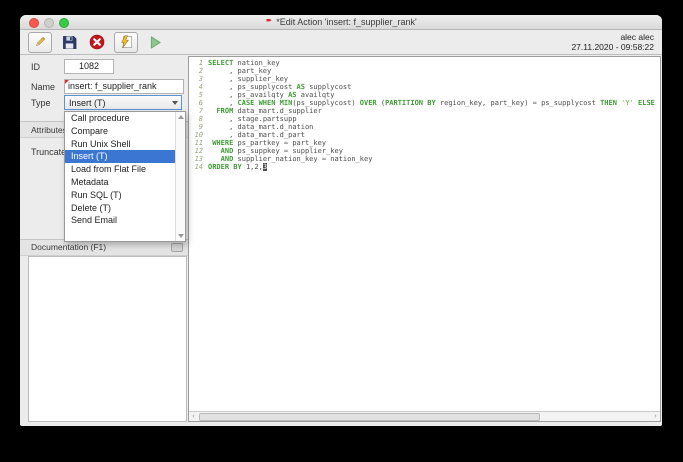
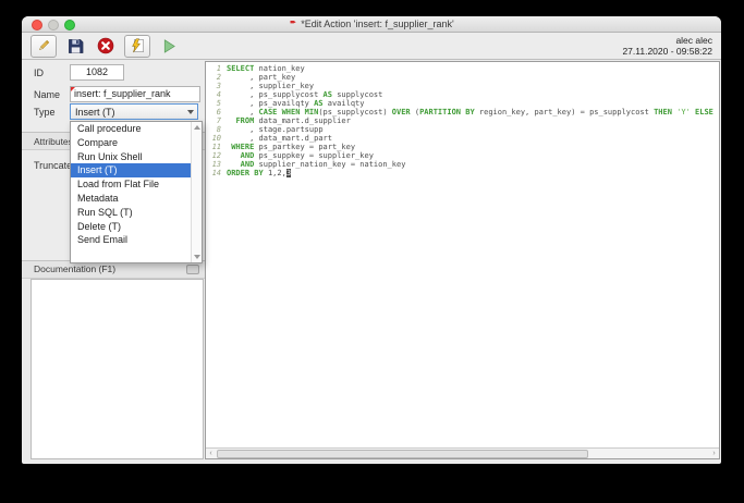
  *Edit Action 'insert: f_supplier_rank'
  alec alec
  27.11.2020 - 09:58:22
  ID
  Name
  Type
  1082
  insert: f_supplier_rank
  Insert (T)
  Attribute
  Truncat
  Documentation (F1)
  Call procedure
  Compare
  Run Unix Shell
  Insert (T)
  Load from Flat File
  Metadata
  Run SQL (T)
  Delete (T)
  Send Email
  1
  SELECT nation_key
  2
  , part_key
  3
  , supplier_key
  4
  , ps_supplycost AS supplycost
  5
  , ps_availqty AS availqty
  6
  , CASE WHEN MIN(ps_supplycost) OVER (PARTITION BY region_key, part_key) = ps_supplycost THEN 'Y' ELSE
  7
  FROM data_mart.d_supplier
  8
  , stage.partsupp
- 9
- , data_mart.d_nation
  10
  , data_mart.d_part
  11
  WHERE ps_partkey = part_key
  12
  AND ps_suppkey = supplier_key
  13
  AND supplier_nation_key = nation_key
  14
  ORDER BY 1,2,3
